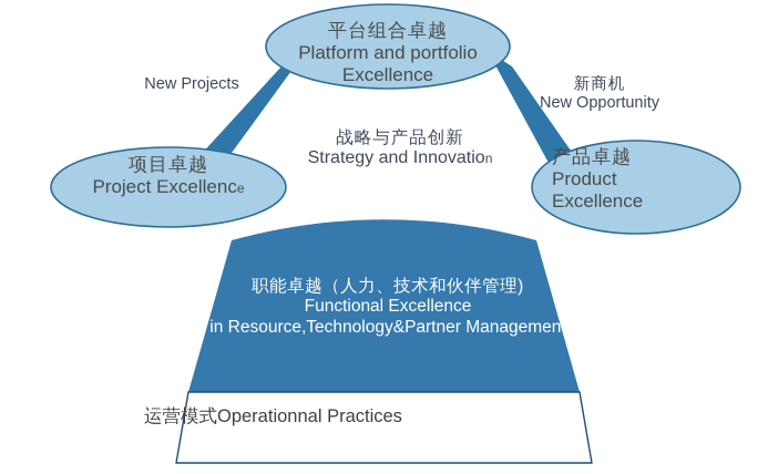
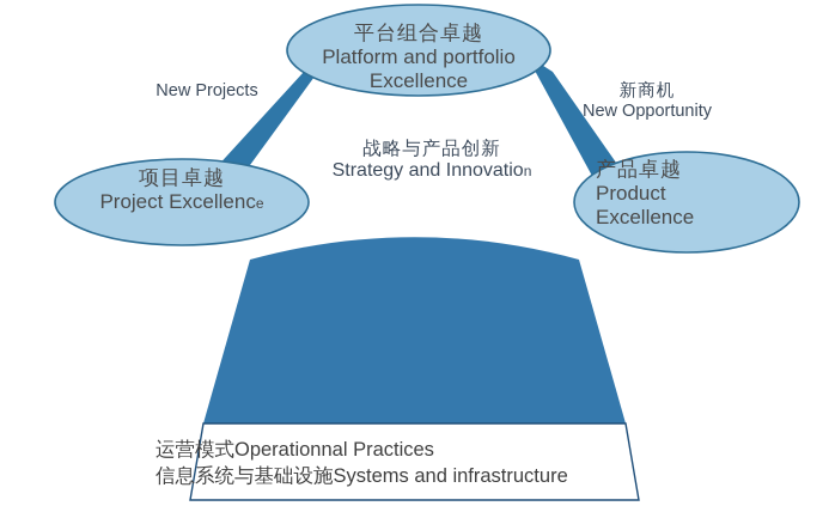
  平台组合卓越
  Platform and portfolio
  Excellence
  项目卓越
  Project Excellence
  产品卓越
  Product
  Excellence
  New Projects
  新商机
  New Opportunity
  战略与产品创新
  Strategy and Innovation
- 职能卓越（人力、技术和伙伴管理)
- Functional Excellence
- in Resource,Technology&Partner Management
  运营模式Operationnal Practices
+ 信息系统与基础设施Systems and infrastructure
